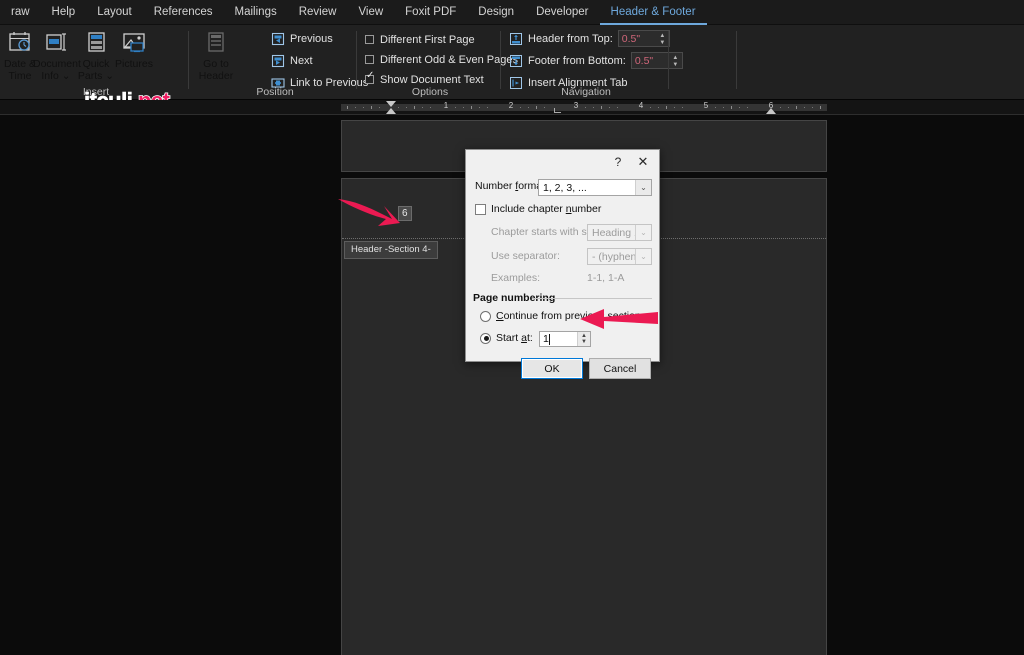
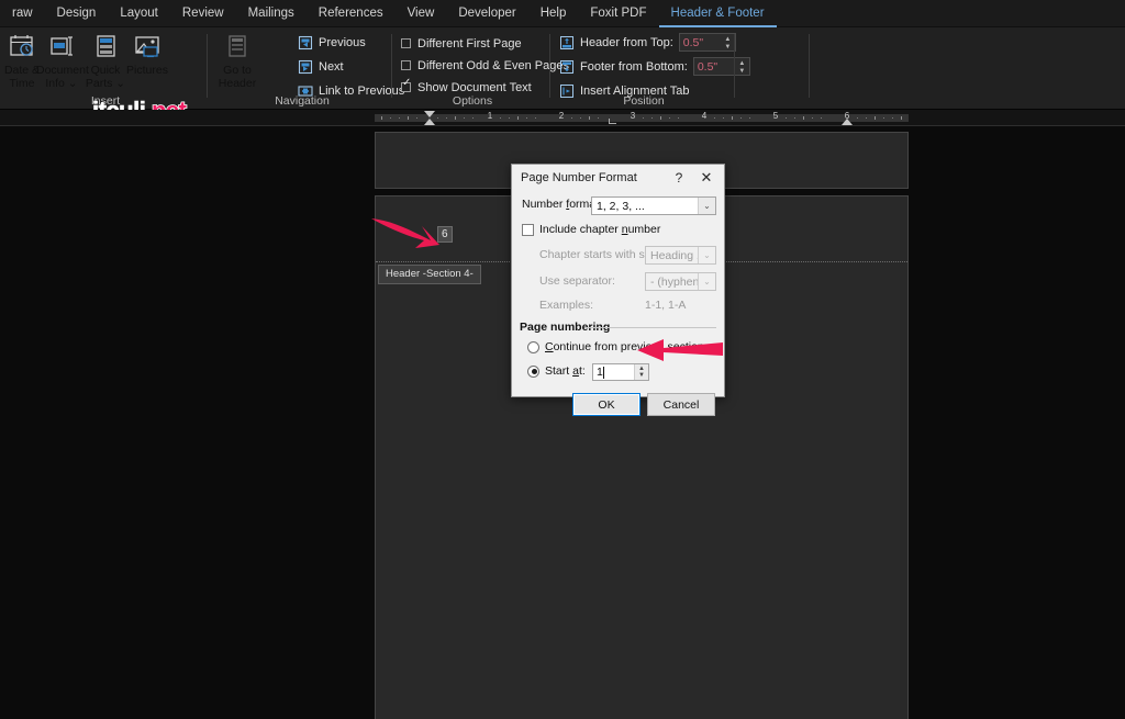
  raw
- Help
+ Design
  Layout
- References
+ Review
  Mailings
- Review
+ References
  View
- Foxit PDF
+ Developer
- Design
+ Help
- Developer
+ Foxit PDF
  Header & Footer
  Insert
  Previous
  Next
  Link to Previou
- Position
+ Navigation
  Different First Page
  Different Odd & Even Page
  Show Document Text
  Options
  Header from Top:
  0.5"
  Footer from Bottom:
  0.5"
  Insert Alignment Tab
- Navigation
+ Position
  1
  2
  3
  4
  5
  6
  6
  Header -Section 4-
+ Page Number Format
  ?
  ✕
  Number form
  1, 2, 3, ...
  ⌄
  Include chapter number
  Chapter starts with s
  Heading
  ⌄
  Use separator:
  - (hyphen
  ⌄
  Examples:
  1-1, 1-A
  Start at:
  1
  OK
  Cancel
